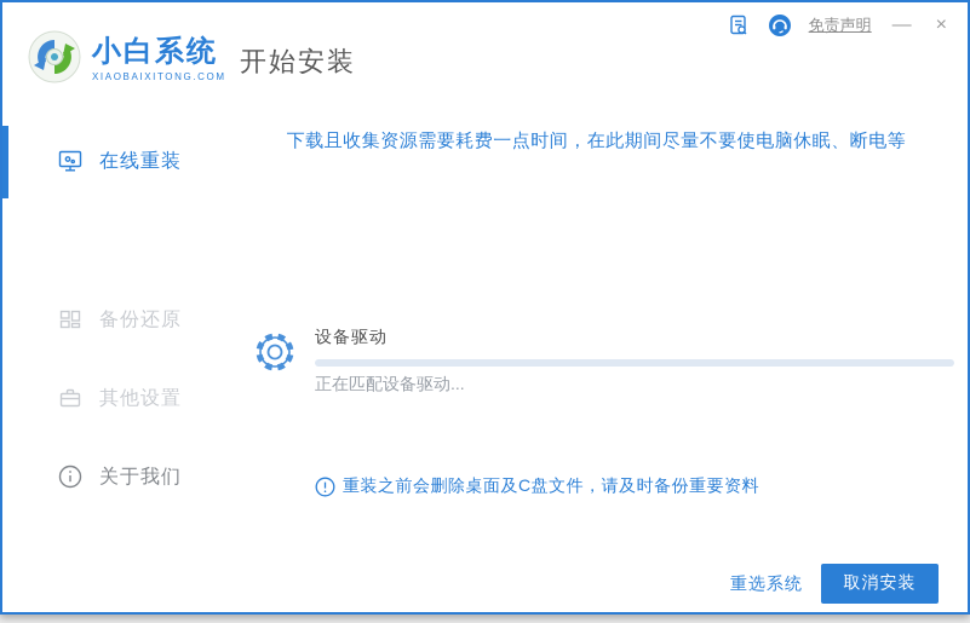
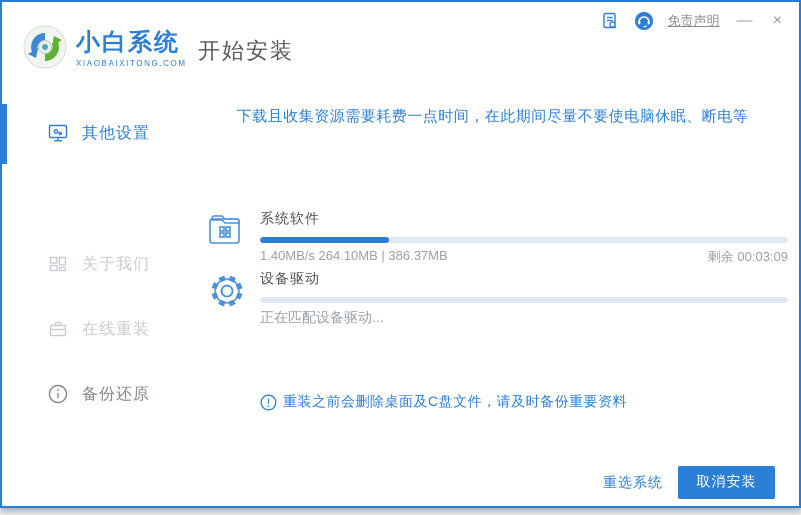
  小白系统
  XIAOBAIXITONG.COM
  开始安装
  免责声明
  —
  ×
- 在线重装
+ 其他设置
- 备份还原
+ 关于我们
- 其他设置
+ 在线重装
- 关于我们
+ 备份还原
  下载且收集资源需要耗费一点时间，在此期间尽量不要使电脑休眠、断电等
+ 系统软件
+ 1.40MB/s 264.10MB | 386.37MB
+ 剩余 00:03:09
  设备驱动
  正在匹配设备驱动...
  重装之前会删除桌面及C盘文件，请及时备份重要资料
  重选系统
  取消安装
